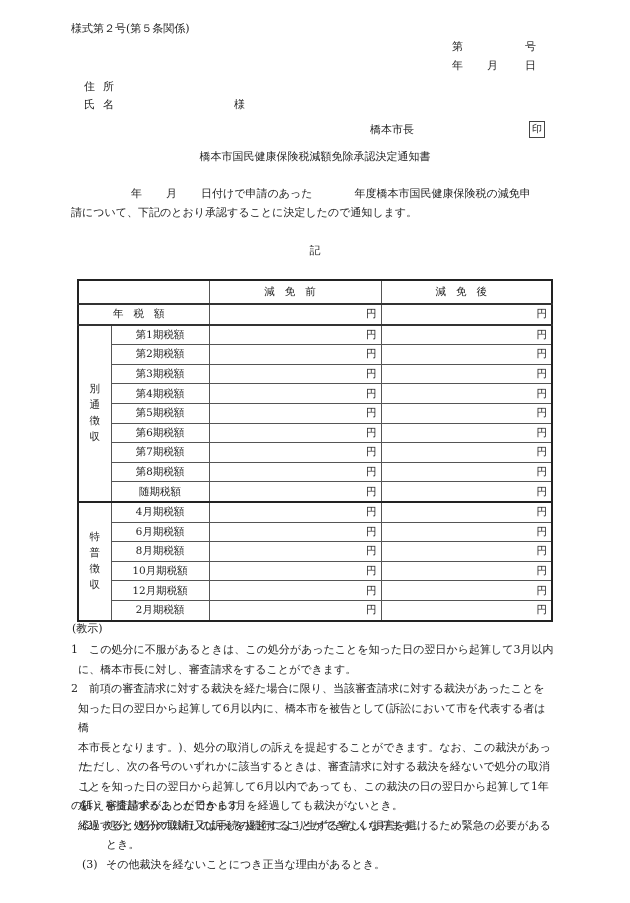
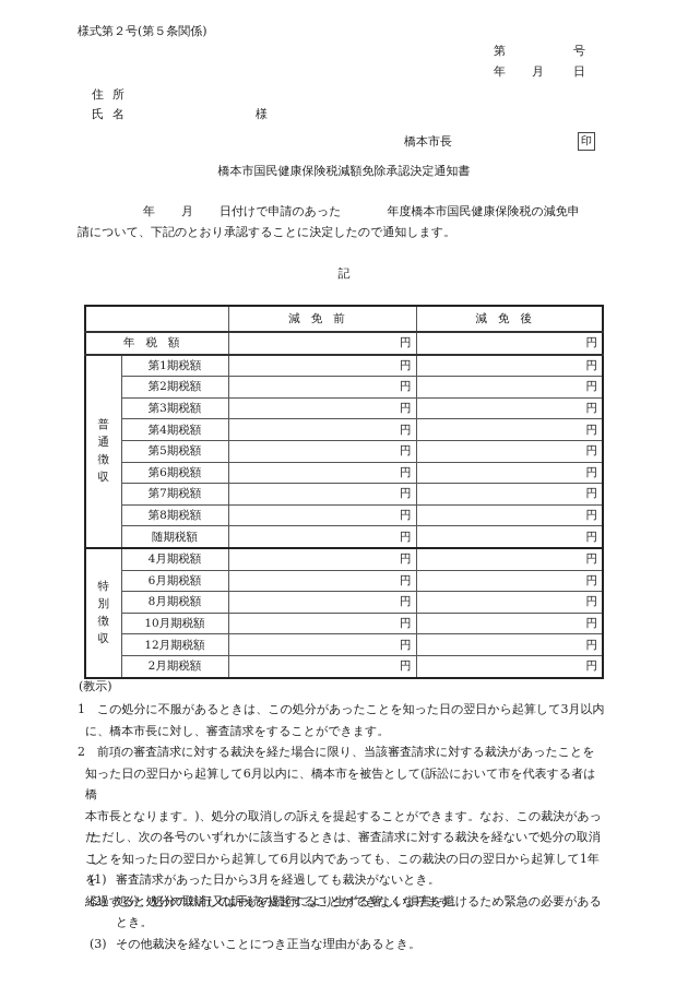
  様式第２号(第５条関係)
  第
  号
  年
  月
  日
  住所
  氏名
  様
  橋本市長
  印
  橋本市国民健康保険税減額免除承認決定通知書
  年 月 日付けで申請のあった 年度橋本市国民健康保険税の減免申
  請について、下記のとおり承認することに決定したので通知します。
  記
  	減免前	減免後
  年税額	円	円
- 別通徴収	第1期税額	円	円
+ 普通徴収	第1期税額	円	円
  第2期税額	円	円
  第3期税額	円	円
  第4期税額	円	円
  第5期税額	円	円
  第6期税額	円	円
  第7期税額	円	円
  第8期税額	円	円
  随期税額	円	円
- 特普徴収	4月期税額	円	円
+ 特別徴収	4月期税額	円	円
  6月期税額	円	円
  8月期税額	円	円
  10月期税額	円	円
  12月期税額	円	円
  2月期税額	円	円
  (教示)
  1 この処分に不服があるときは、この処分があったことを知った日の翌日から起算して3月以内
  に、橋本市長に対し、審査請求をすることができます。
  2 前項の審査請求に対する裁決を経た場合に限り、当該審査請求に対する裁決があったことを
  知った日の翌日から起算して6月以内に、橋本市を被告として(訴訟において市を代表する者は橋
  本市長となります。)、処分の取消しの訴えを提起することができます。なお、この裁決があった
  ことを知った日の翌日から起算して6月以内であっても、この裁決の日の翌日から起算して1年を
  経過すると処分の取消しの訴えを提起することができなくなります。
  ただし、次の各号のいずれかに該当するときは、審査請求に対する裁決を経ないで処分の取消し
- の訴えを提起することができます。
  (1) 審査請求があった日から3月を経過しても裁決がないとき。
  (2) 処分、処分の執行又は手続の続行により生ずる著しい損害を避けるため緊急の必要がある
  とき。
  (3) その他裁決を経ないことにつき正当な理由があるとき。
